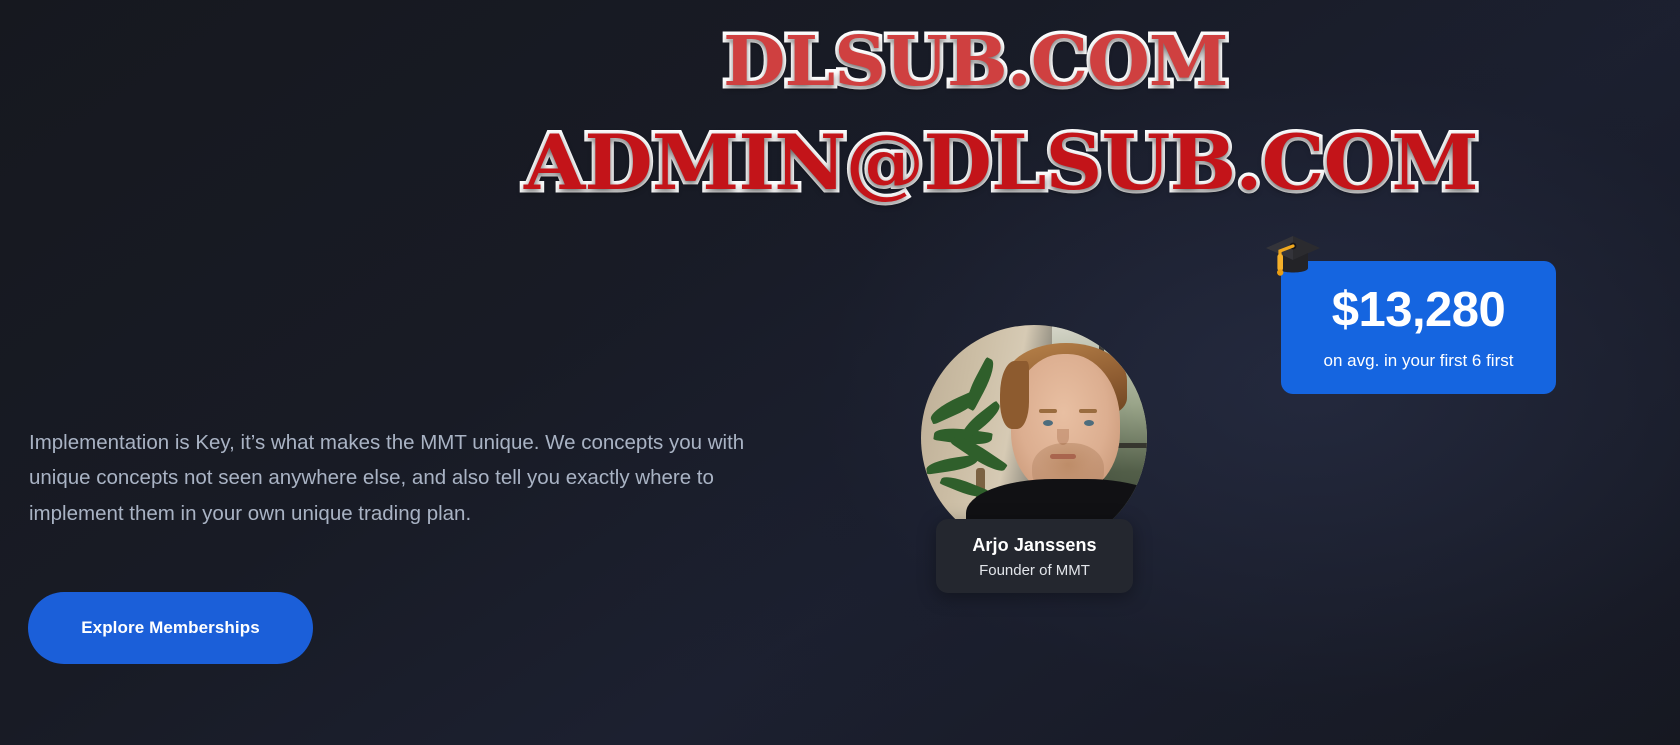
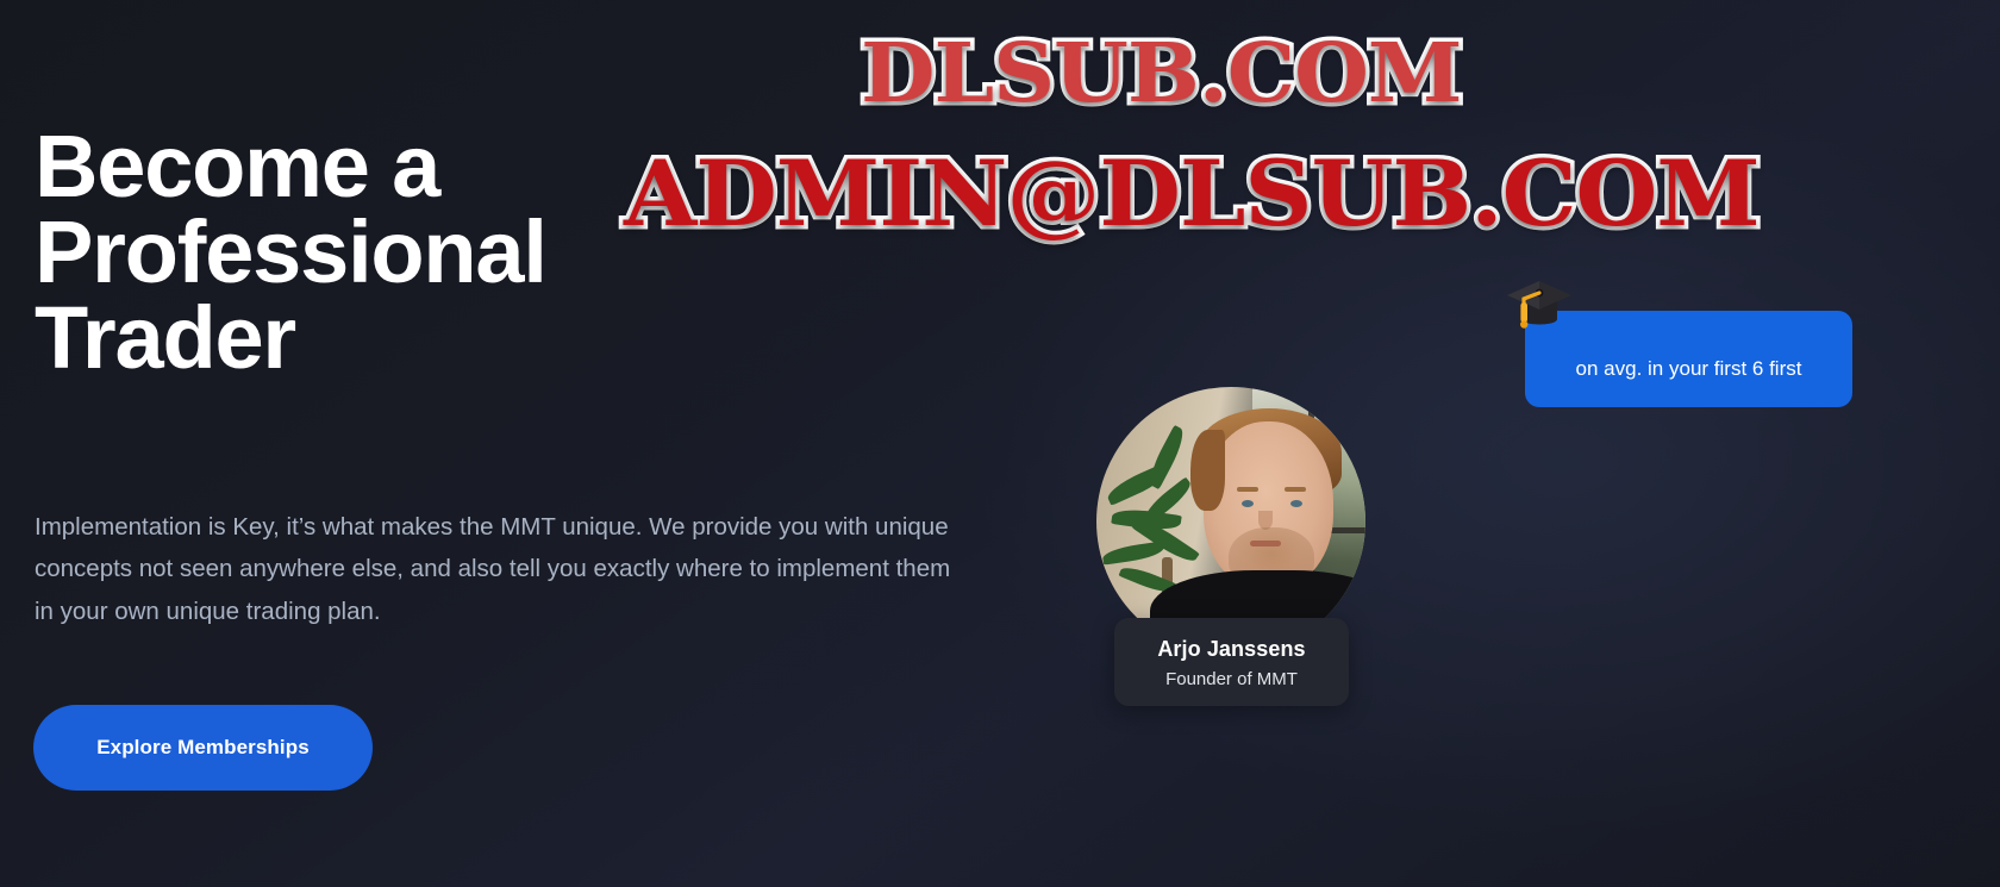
+ Become a Professional Trader
- Implementation is Key, it’s what makes the MMT unique. We concepts you with unique concepts not seen anywhere else, and also tell you exactly where to implement them in your own unique trading plan.
+ Implementation is Key, it’s what makes the MMT unique. We provide you with unique concepts not seen anywhere else, and also tell you exactly where to implement them in your own unique trading plan.
  Explore Memberships
  Arjo Janssens
  Founder of MMT
- $13,280
  on avg. in your first 6 first
  DLSUB.COM
  ADMIN@DLSUB.COM
